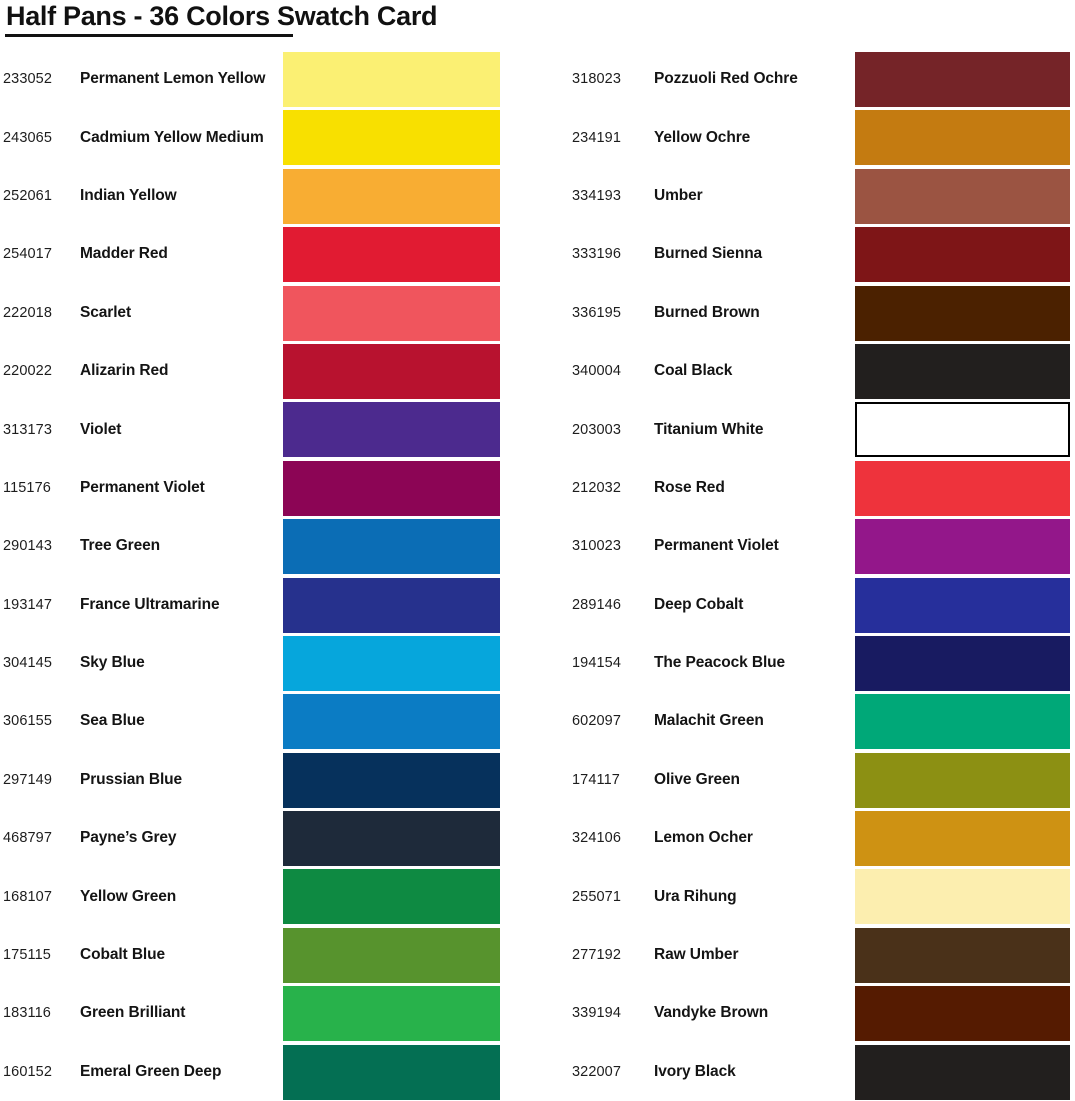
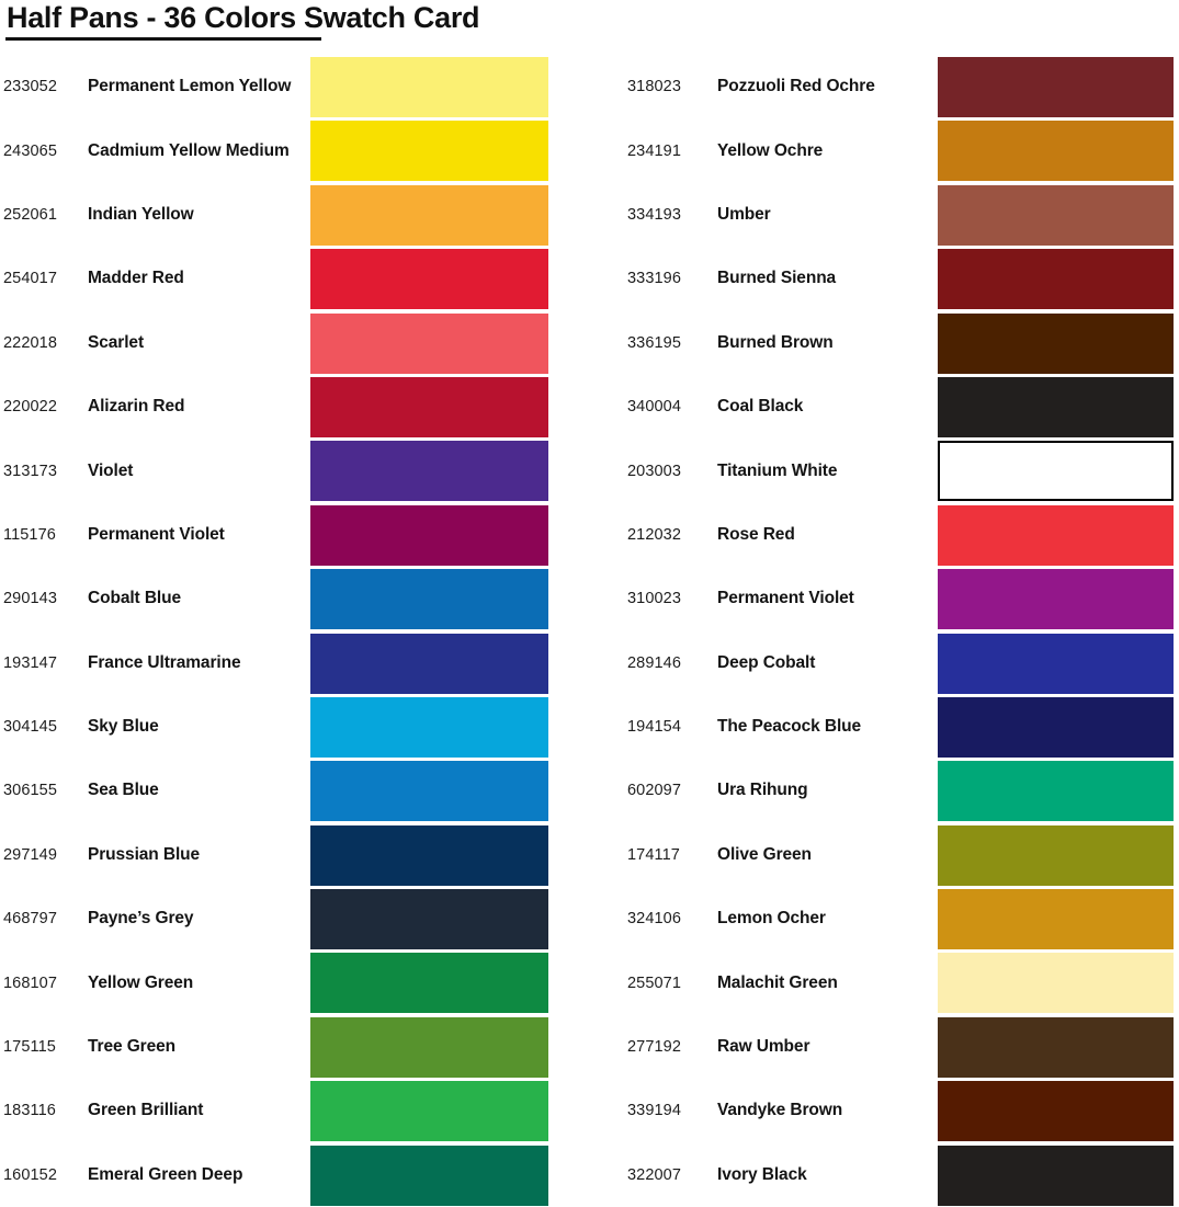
  Half Pans - 36 Colors Swatch Card
  233052
  Permanent Lemon Yellow
  243065
  Cadmium Yellow Medium
  252061
  Indian Yellow
  254017
  Madder Red
  222018
  Scarlet
  220022
  Alizarin Red
  313173
  Violet
  115176
  Permanent Violet
  290143
- Tree Green
+ Cobalt Blue
  193147
  France Ultramarine
  304145
  Sky Blue
  306155
  Sea Blue
  297149
  Prussian Blue
  468797
  Payne’s Grey
  168107
  Yellow Green
  175115
- Cobalt Blue
+ Tree Green
  183116
  Green Brilliant
  160152
  Emeral Green Deep
  318023
  Pozzuoli Red Ochre
  234191
  Yellow Ochre
  334193
  Umber
  333196
  Burned Sienna
  336195
  Burned Brown
  340004
  Coal Black
  203003
  Titanium White
  212032
  Rose Red
  310023
  Permanent Violet
  289146
  Deep Cobalt
  194154
  The Peacock Blue
  602097
- Malachit Green
+ Ura Rihung
  174117
  Olive Green
  324106
  Lemon Ocher
  255071
- Ura Rihung
+ Malachit Green
  277192
  Raw Umber
  339194
  Vandyke Brown
  322007
  Ivory Black
